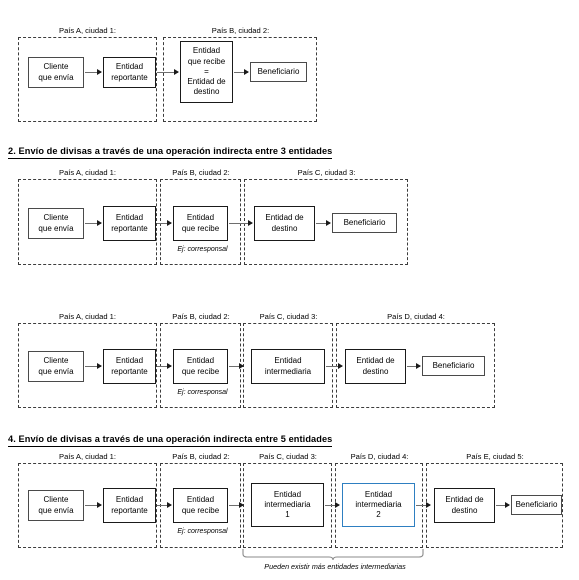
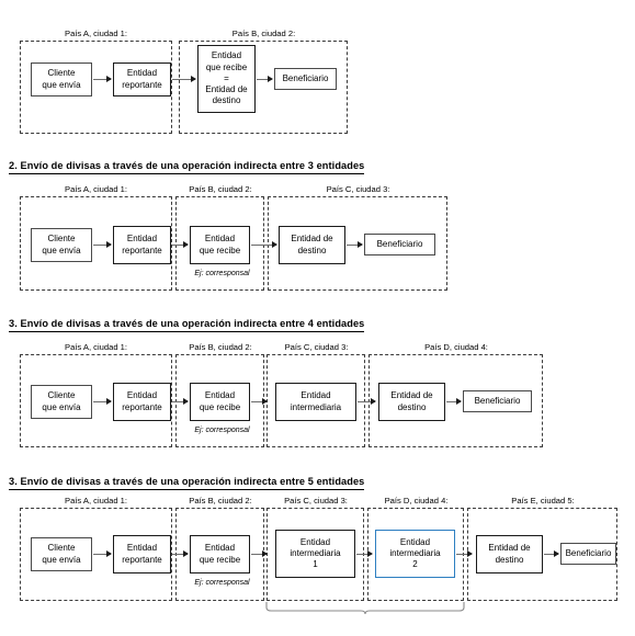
  País A, ciudad 1:
  País B, ciudad 2:
  Cliente
  que envía
  Entidad
  reportante
  Entidad
  que recibe
  =
  Entidad de
  destino
  Beneficiario
  2. Envío de divisas a través de una operación indirecta entre 3 entidades
  País A, ciudad 1:
  País B, ciudad 2:
  País C, ciudad 3:
  Cliente
  que envía
  Entidad
  reportante
  Entidad
  que recibe
  Entidad de
  destino
  Beneficiario
+ 3. Envío de divisas a través de una operación indirecta entre 4 entidades
  País A, ciudad 1:
  País B, ciudad 2:
  País C, ciudad 3:
  País D, ciudad 4:
  Cliente
  que envía
  Entidad
  reportante
  Entidad
  que recibe
  Entidad
  intermediaria
  Entidad de
  destino
  Beneficiario
- 4. Envío de divisas a través de una operación indirecta entre 5 entidades
+ 3. Envío de divisas a través de una operación indirecta entre 5 entidades
  País A, ciudad 1:
  País B, ciudad 2:
  País C, ciudad 3:
  País D, ciudad 4:
  País E, ciudad 5:
  Cliente
  que envía
  Entidad
  reportante
  Entidad
  que recibe
  Entidad
  intermediaria
  1
  Entidad
  intermediaria
  2
  Entidad de
  destino
  Beneficiario
- Pueden existir más entidades intermediarias
